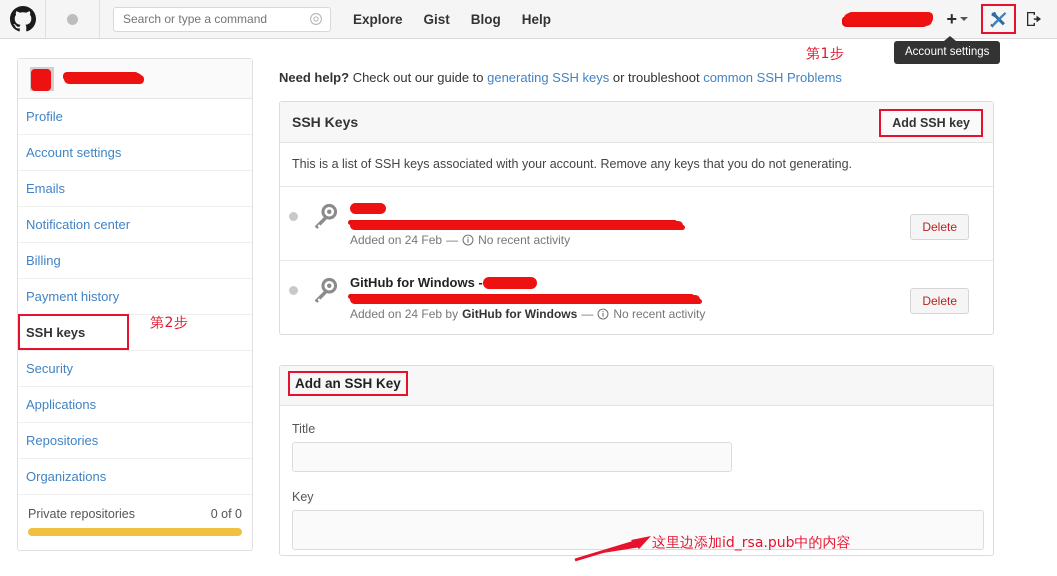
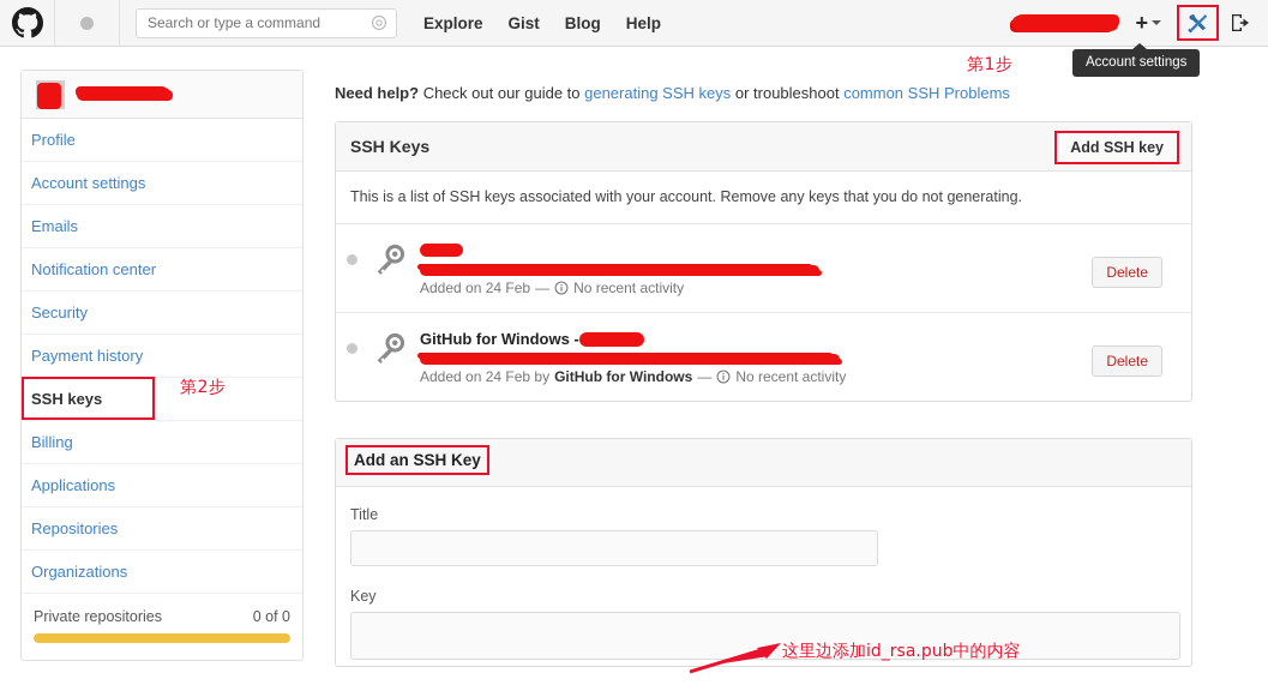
  Search or type a command
  Explore
  Gist
  Blog
  Help
  +
  Account settings
  第1步
  Profile
  Account settings
  Emails
  Notification center
- Billing
+ Security
  Payment history
  SSH keys
- Security
+ Billing
  Applications
  Repositories
  Organizations
  Private repositories
  0 of 0
  第2步
  Need help? Check out our guide to generating SSH keys or troubleshoot common SSH Problems
  SSH Keys
  Add SSH key
  This is a list of SSH keys associated with your account. Remove any keys that you do not generating.
  Added on 24 Feb
  —
  No recent activity
  Delete
  GitHub for Windows -
  Added on 24 Feb by
  GitHub for Windows
  —
  No recent activity
  Delete
  Add an SSH Key
  Title
  Key
  这里边添加id_rsa.pub中的内容
